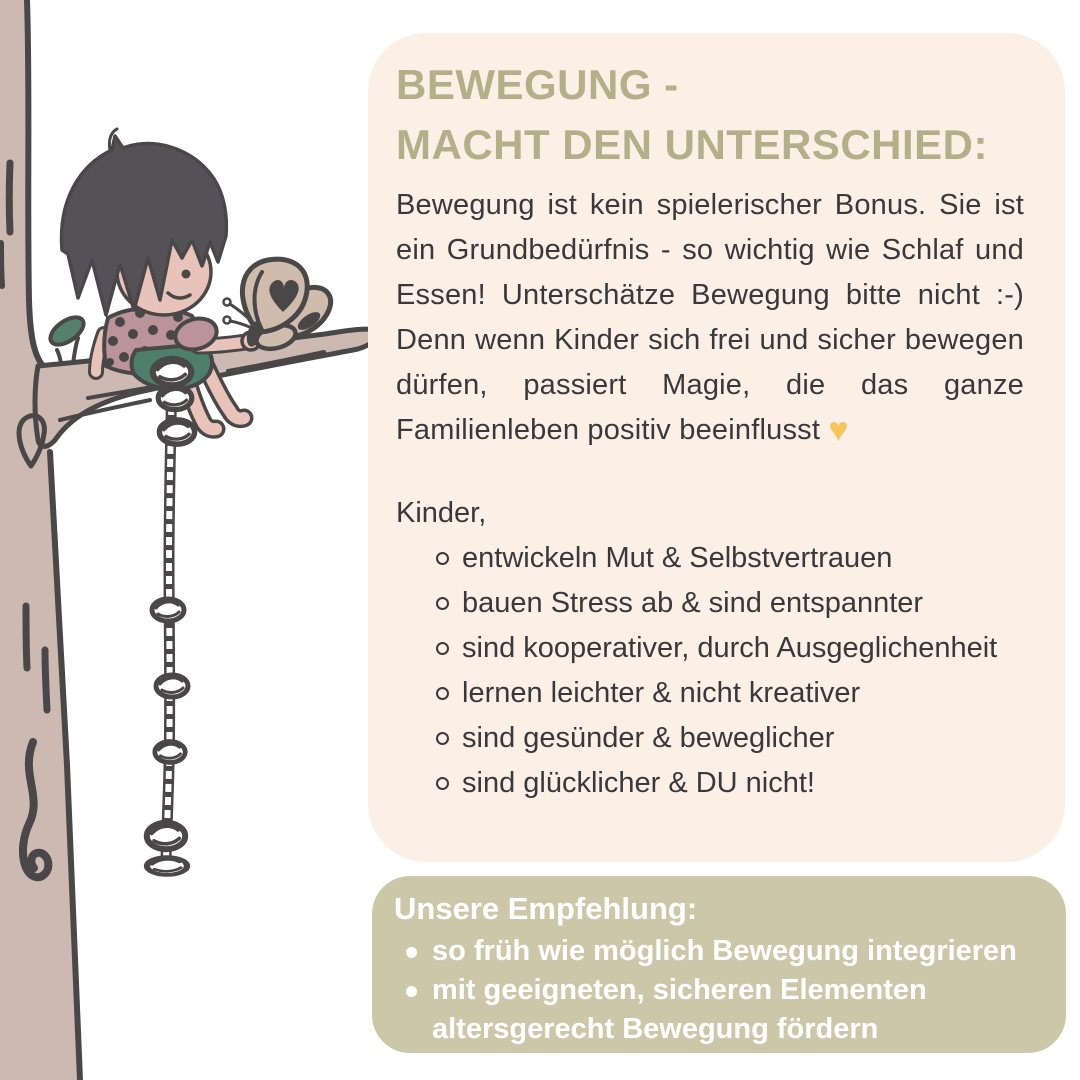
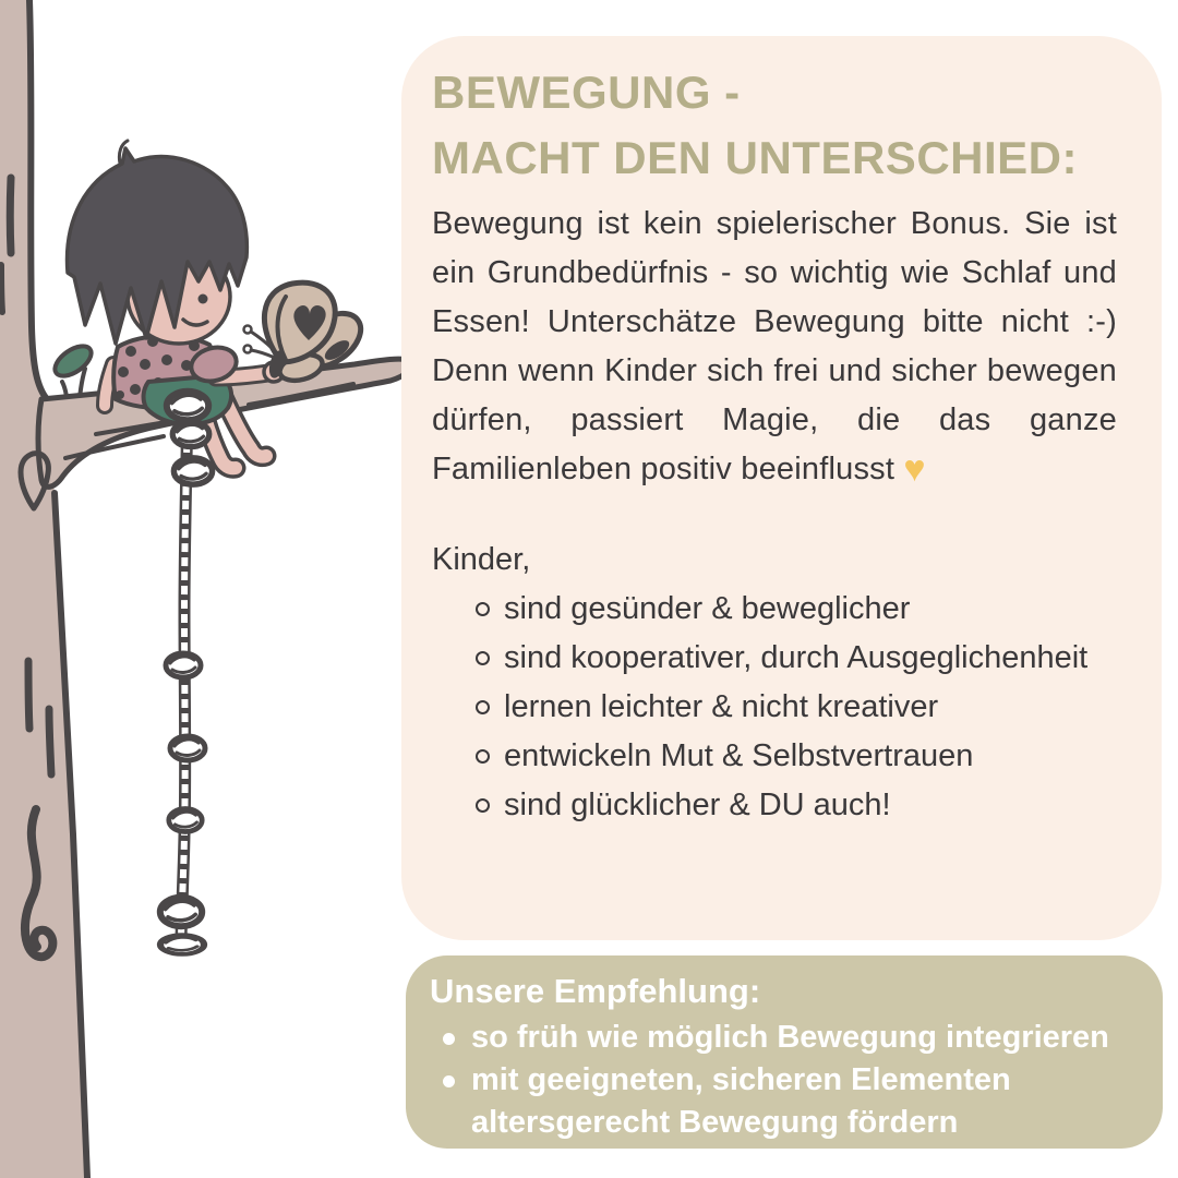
  BEWEGUNG -
  MACHT DEN UNTERSCHIED:
  Bewegung ist kein spielerischer Bonus. Sie ist ein Grundbedürfnis - so wichtig wie Schlaf und Essen! Unterschätze Bewegung bitte nicht :-) Denn wenn Kinder sich frei und sicher bewegen dürfen, passiert Magie, die das ganze Familienleben positiv beeinflusst ♥
  Kinder,
- entwickeln Mut & Selbstvertrauen
+ sind gesünder & beweglicher
- bauen Stress ab & sind entspannter
  sind kooperativer, durch Ausgeglichenheit
  lernen leichter & nicht kreativer
- sind gesünder & beweglicher
+ entwickeln Mut & Selbstvertrauen
- sind glücklicher & DU nicht!
+ sind glücklicher & DU auch!
  Unsere Empfehlung:
  so früh wie möglich Bewegung integrieren
  mit geeigneten, sicheren Elementen altersgerecht Bewegung fördern
